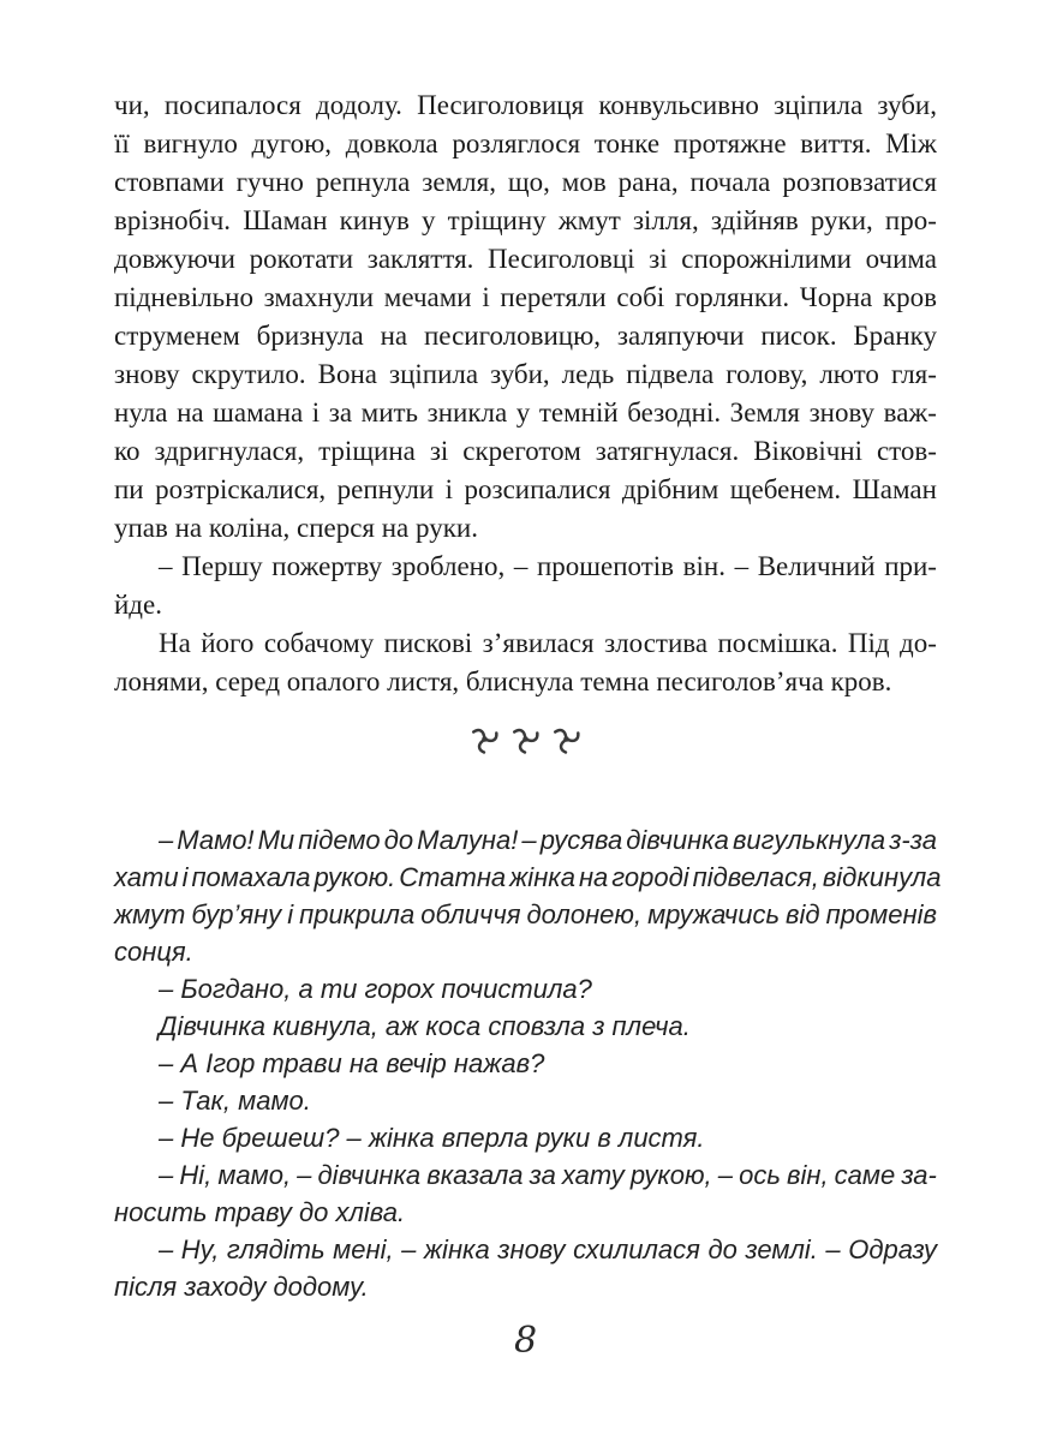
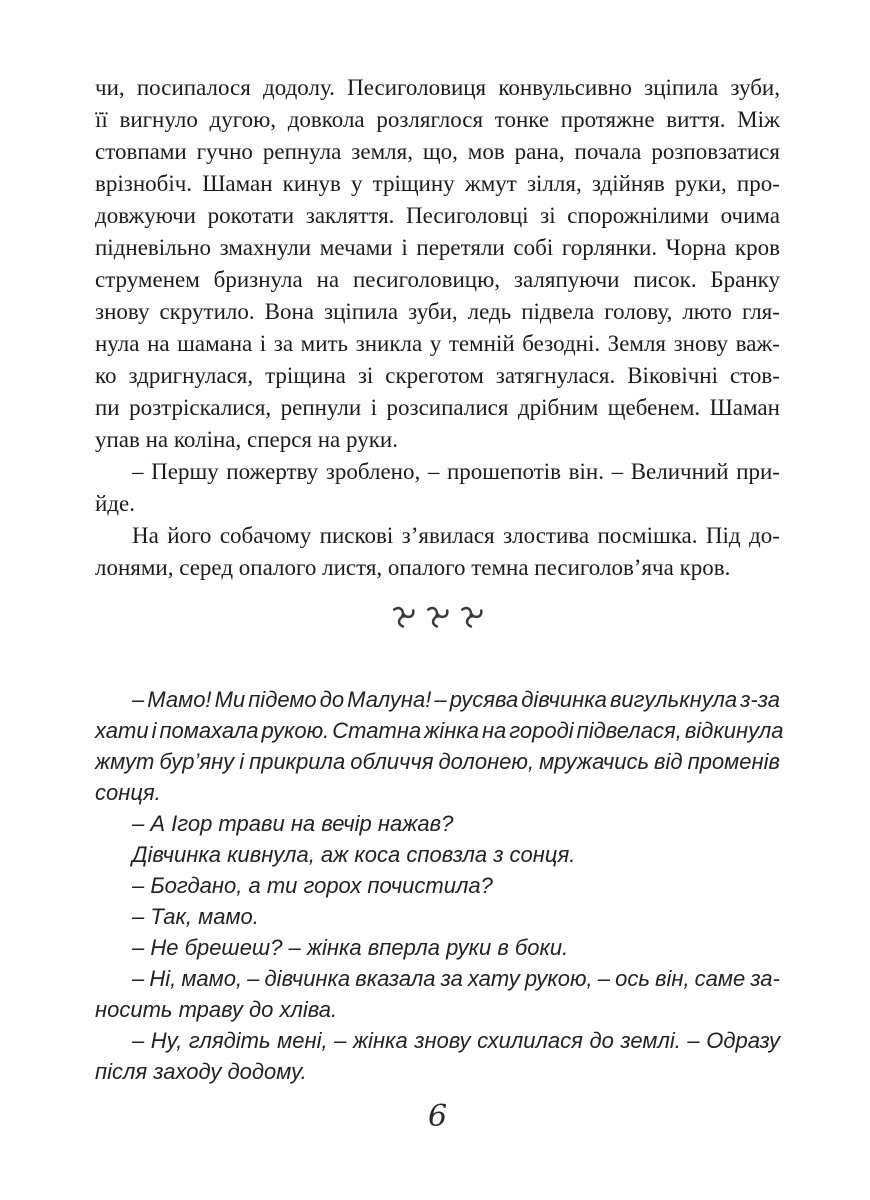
  чи,
  посипалося
  додолу.
  Песиголовиця
  конвульсивно
  зціпила
  зуби,
  її
  вигнуло
  дугою,
  довкола
  розляглося
  тонке
  протяжне
  виття.
  Між
  стовпами
  гучно
  репнула
  земля,
  що,
  мов
  рана,
  почала
  розповзатися
  врізнобіч.
  Шаман
  кинув
  у
  тріщину
  жмут
  зілля,
  здійняв
  руки,
  про-
  довжуючи
  рокотати
  закляття.
  Песиголовці
  зі
  спорожнілими
  очима
  підневільно
  змахнули
  мечами
  і
  перетяли
  собі
  горлянки.
  Чорна
  кров
  струменем
  бризнула
  на
  песиголовицю,
  заляпуючи
  писок.
  Бранку
  знову
  скрутило.
  Вона
  зціпила
  зуби,
  ледь
  підвела
  голову,
  люто
  гля-
  нула
  на
  шамана
  і
  за
  мить
  зникла
  у
  темній
  безодні.
  Земля
  знову
  важ-
  ко
  здригнулася,
  тріщина
  зі
  скреготом
  затягнулася.
  Віковічні
  стов-
  пи
  розтріскалися,
  репнули
  і
  розсипалися
  дрібним
  щебенем.
  Шаман
  упав на коліна, сперся на руки.
  –
  Першу
  пожертву
  зроблено,
  –
  прошепотів
  він.
  –
  Величний
  при-
  йде.
  На
  його
  собачому
  пискові
  з’явилася
  злостива
  посмішка.
  Під
  до-
- лонями, серед опалого листя, блиснула темна песиголов’яча кров.
+ лонями, серед опалого листя, опалого темна песиголов’яча кров.
  –
  Мамо!
  Ми
  підемо
  до
  Малуна!
  –
  русява
  дівчинка
  вигулькнула
  з-за
  хати
  і
  помахала
  рукою.
  Статна
  жінка
  на
  городі
  підвелася,
  відкинула
  жмут
  бур’яну
  і
  прикрила
  обличчя
  долонею,
  мружачись
  від
  променів
  сонця.
- – Богдано, а ти горох почистила?
+ – А Ігор трави на вечір нажав?
- Дівчинка кивнула, аж коса сповзла з плеча.
+ Дівчинка кивнула, аж коса сповзла з сонця.
- – А Ігор трави на вечір нажав?
+ – Богдано, а ти горох почистила?
  – Так, мамо.
- – Не брешеш? – жінка вперла руки в листя.
+ – Не брешеш? – жінка вперла руки в боки.
  –
  Ні,
  мамо,
  –
  дівчинка
  вказала
  за
  хату
  рукою,
  –
  ось
  він,
  саме
  за-
  носить траву до хліва.
  –
  Ну,
  глядіть
  мені,
  –
  жінка
  знову
  схилилася
  до
  землі.
  –
  Одразу
  після заходу додому.
- 8
+ 6
